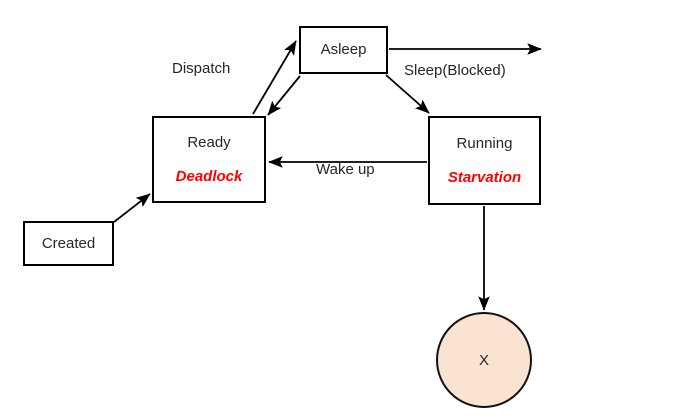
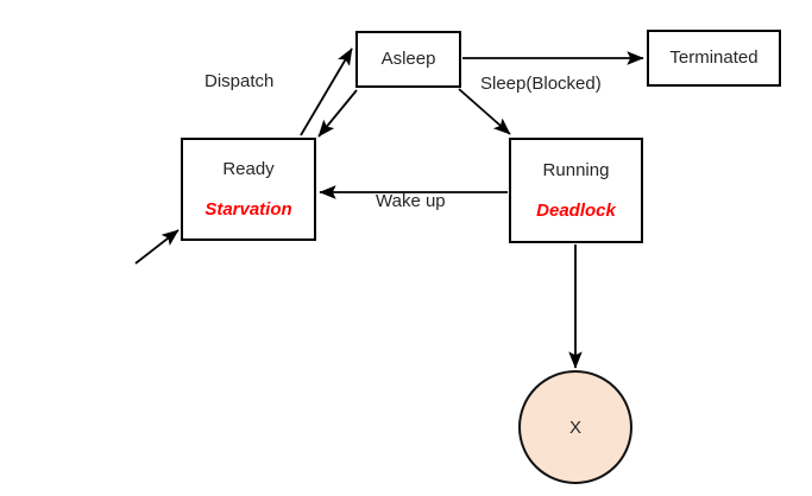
- Created
  Ready
- Deadlock
+ Starvation
  Asleep
+ Terminated
  Running
- Starvation
+ Deadlock
  X
  Dispatch
  Sleep(Blocked)
  Wake up
